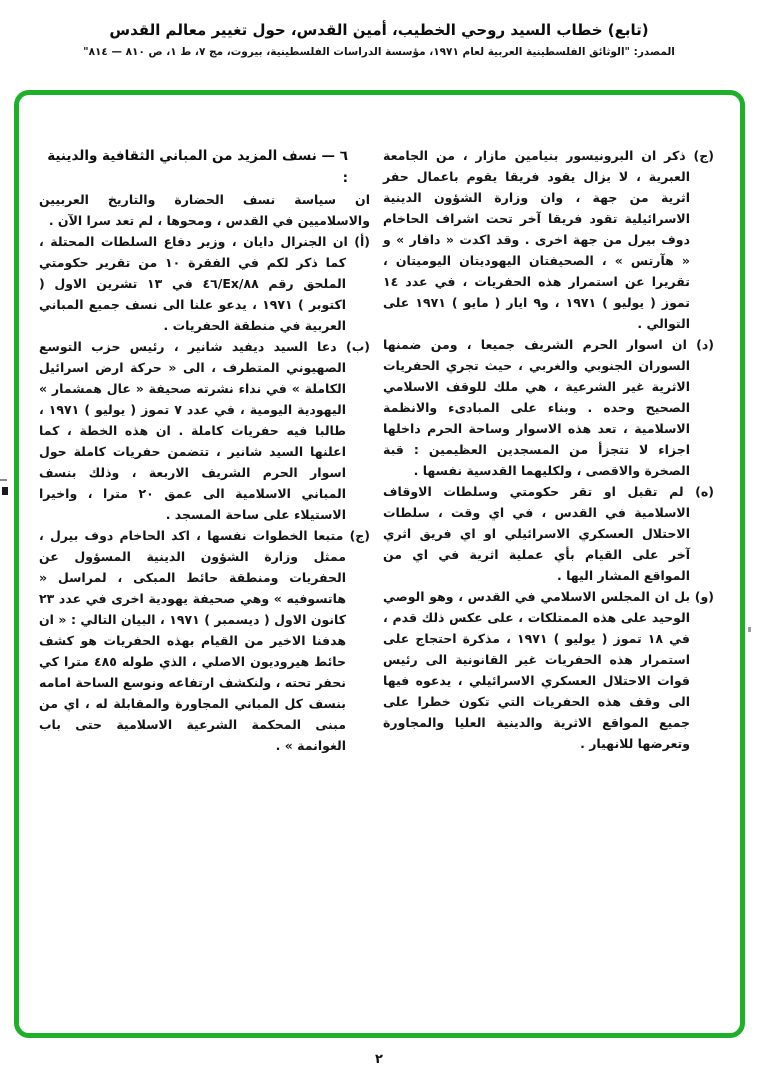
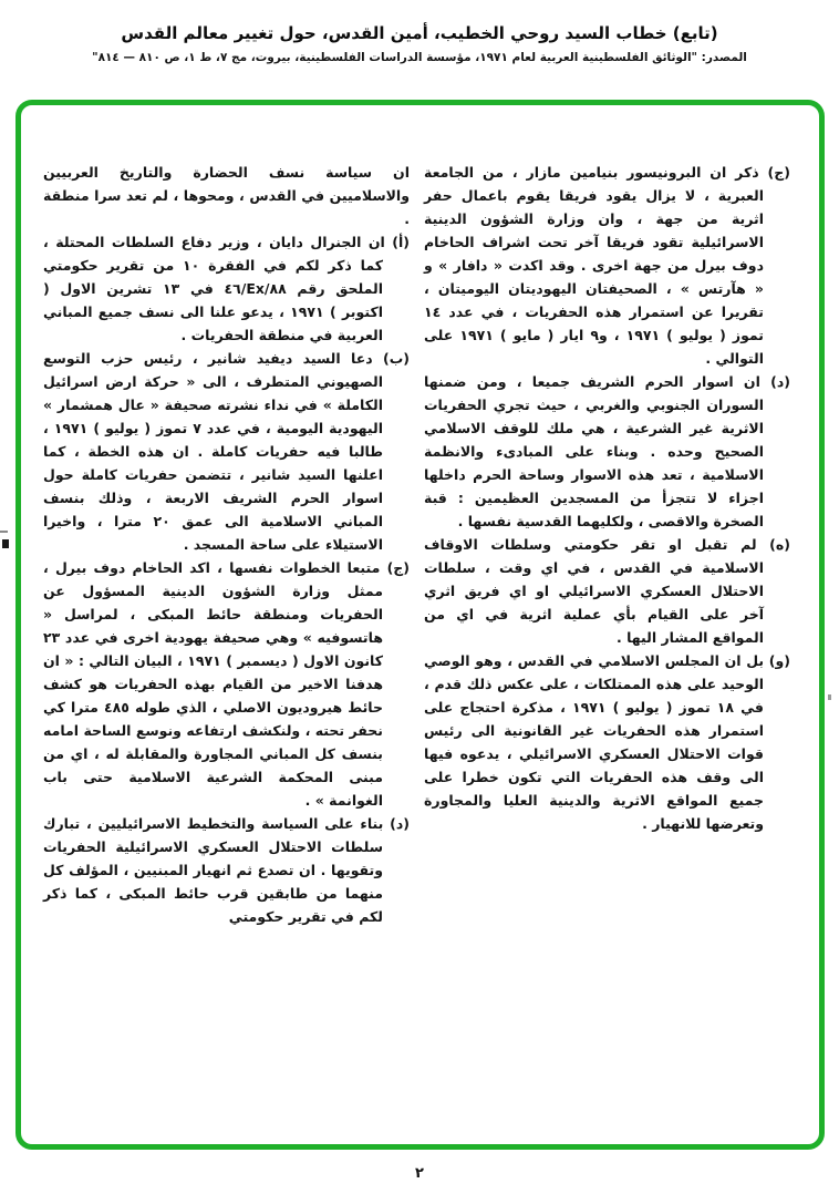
  (تابع) خطاب السيد روحي الخطيب، أمين القدس، حول تغيير معالم القدس
  المصدر: "الوثائق الفلسطينية العربية لعام ١٩٧١، مؤسسة الدراسات الفلسطينية، بيروت، مج ٧، ط ١، ص ٨١٠ — ٨١٤"
  (ج) ذكر ان البرونيسور بنيامين مازار ، من الجامعة العبرية ، لا يزال يقود فريقا يقوم باعمال حفر اثرية من جهة ، وان وزارة الشؤون الدينية الاسرائيلية تقود فريقا آخر تحت اشراف الحاخام دوف بيرل من جهة اخرى . وقد اكدت « دافار » و « هآرتس » ، الصحيفتان اليهوديتان اليوميتان ، تقريرا عن استمرار هذه الحفريات ، في عدد ١٤ تموز ( يوليو ) ١٩٧١ ، و٩ ايار ( مايو ) ١٩٧١ على التوالي .
  (د) ان اسوار الحرم الشريف جميعا ، ومن ضمنها السوران الجنوبي والغربي ، حيث تجري الحفريات الاثرية غير الشرعية ، هي ملك للوقف الاسلامي الصحيح وحده . وبناء على المبادىء والانظمة الاسلامية ، تعد هذه الاسوار وساحة الحرم داخلها اجزاء لا تتجزأ من المسجدين العظيمين : قبة الصخرة والاقصى ، ولكليهما القدسية نفسها .
  (ه) لم تقبل او تقر حكومتي وسلطات الاوقاف الاسلامية في القدس ، في اي وقت ، سلطات الاحتلال العسكري الاسرائيلي او اي فريق اثري آخر على القيام بأي عملية اثرية في اي من المواقع المشار اليها .
  (و) بل ان المجلس الاسلامي في القدس ، وهو الوصي الوحيد على هذه الممتلكات ، على عكس ذلك قدم ، في ١٨ تموز ( يوليو ) ١٩٧١ ، مذكرة احتجاج على استمرار هذه الحفريات غير القانونية الى رئيس قوات الاحتلال العسكري الاسرائيلي ، يدعوه فيها الى وقف هذه الحفريات التي تكون خطرا على جميع المواقع الاثرية والدينية العليا والمجاورة وتعرضها للانهيار .
- ٦ — نسف المزيد من المباني الثقافية والدينية :
- ان سياسة نسف الحضارة والتاريخ العربيين والاسلاميين في القدس ، ومحوها ، لم تعد سرا الآن .
+ ان سياسة نسف الحضارة والتاريخ العربيين والاسلاميين في القدس ، ومحوها ، لم تعد سرا منطقة .
  (أ) ان الجنرال دايان ، وزير دفاع السلطات المحتلة ، كما ذكر لكم في الفقرة ١٠ من تقرير حكومتي الملحق رقم ٨٨/Ex/٤٦ في ١٣ تشرين الاول ( اكتوبر ) ١٩٧١ ، يدعو علنا الى نسف جميع المباني العربية في منطقة الحفريات .
  (ب) دعا السيد ديفيد شانير ، رئيس حزب التوسع الصهيوني المتطرف ، الى « حركة ارض اسرائيل الكاملة » في نداء نشرته صحيفة « عال همشمار » اليهودية اليومية ، في عدد ٧ تموز ( يوليو ) ١٩٧١ ، طالبا فيه حفريات كاملة . ان هذه الخطة ، كما اعلنها السيد شانير ، تتضمن حفريات كاملة حول اسوار الحرم الشريف الاربعة ، وذلك بنسف المباني الاسلامية الى عمق ٢٠ مترا ، واخيرا الاستيلاء على ساحة المسجد .
  (ج) متبعا الخطوات نفسها ، اكد الحاخام دوف بيرل ، ممثل وزارة الشؤون الدينية المسؤول عن الحفريات ومنطقة حائط المبكى ، لمراسل « هاتسوفيه » وهي صحيفة يهودية اخرى في عدد ٢٣ كانون الاول ( ديسمبر ) ١٩٧١ ، البيان التالي : « ان هدفنا الاخير من القيام بهذه الحفريات هو كشف حائط هيروديون الاصلي ، الذي طوله ٤٨٥ مترا كي نحفر تحته ، ولنكشف ارتفاعه ونوسع الساحة امامه بنسف كل المباني المجاورة والمقابلة له ، اي من مبنى المحكمة الشرعية الاسلامية حتى باب الغوانمة » .
+ (د) بناء على السياسة والتخطيط الاسرائيليين ، تبارك سلطات الاحتلال العسكري الاسرائيلية الحفريات وتقويها . ان تصدع ثم انهيار المبنيين ، المؤلف كل منهما من طابقين قرب حائط المبكى ، كما ذكر لكم في تقرير حكومتي
  ٢
